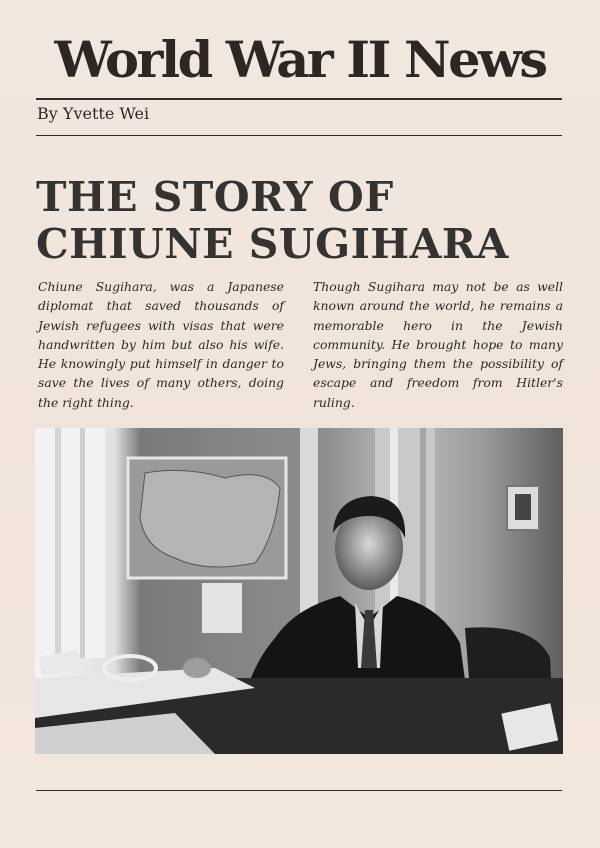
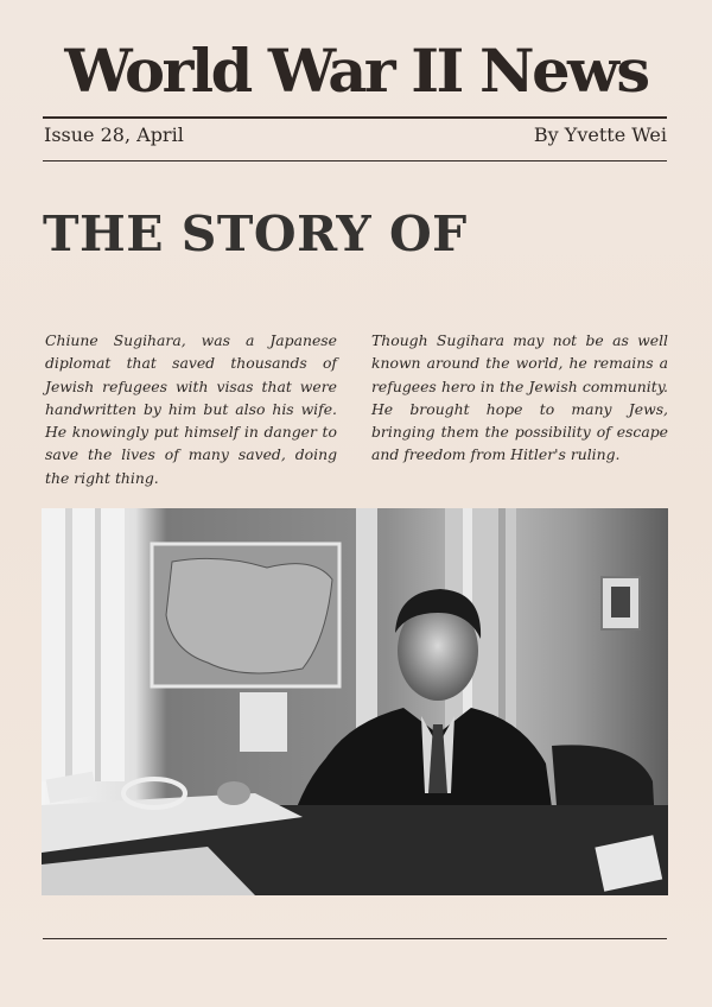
  World War II News
+ Issue 28, April
  By Yvette Wei
  THE STORY OF
- CHIUNE SUGIHARA
- Chiune Sugihara, was a Japanese diplomat that saved thousands of Jewish refugees with visas that were handwritten by him but also his wife. He knowingly put himself in danger to save the lives of many others, doing the right thing.
+ Chiune Sugihara, was a Japanese diplomat that saved thousands of Jewish refugees with visas that were handwritten by him but also his wife. He knowingly put himself in danger to save the lives of many saved, doing the right thing.
- Though Sugihara may not be as well known around the world, he remains a memorable hero in the Jewish community. He brought hope to many Jews, bringing them the possibility of escape and freedom from Hitler's ruling.
+ Though Sugihara may not be as well known around the world, he remains a refugees hero in the Jewish community. He brought hope to many Jews, bringing them the possibility of escape and freedom from Hitler's ruling.
